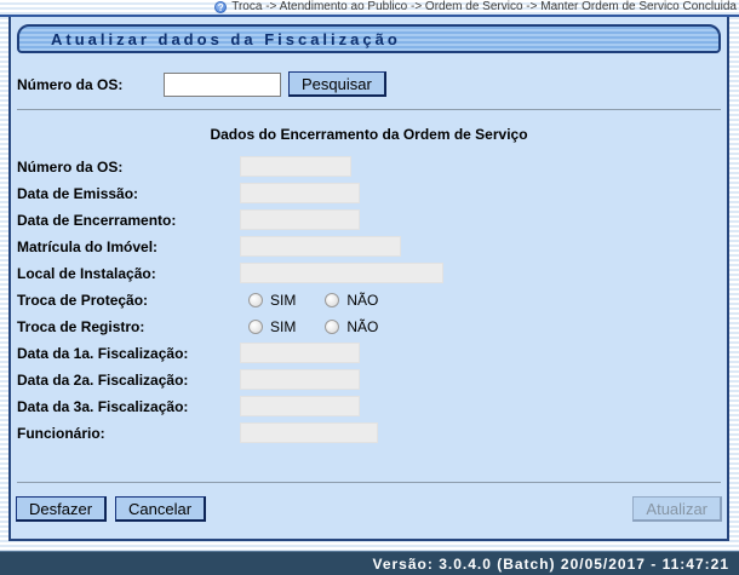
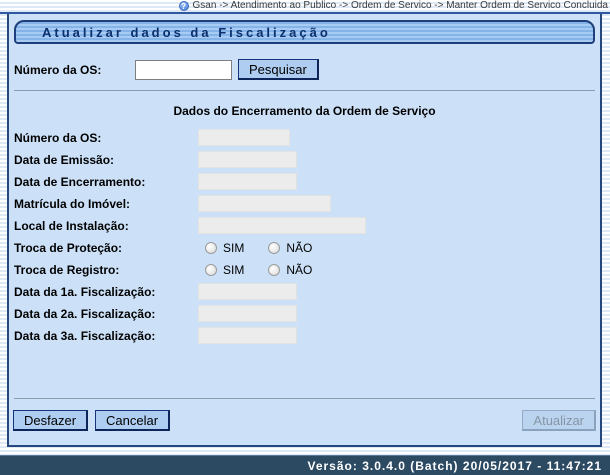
  ?
- Troca -> Atendimento ao Publico -> Ordem de Servico -> Manter Ordem de Servico Concluida
+ Gsan -> Atendimento ao Publico -> Ordem de Servico -> Manter Ordem de Servico Concluida
  Atualizar dados da Fiscalização
  Número da OS:
  Pesquisar
  Dados do Encerramento da Ordem de Serviço
  Número da OS:
  Data de Emissão:
  Data de Encerramento:
  Matrícula do Imóvel:
  Local de Instalação:
  Troca de Proteção:
  SIM
  NÃO
  Troca de Registro:
  SIM
  NÃO
  Data da 1a. Fiscalização:
  Data da 2a. Fiscalização:
  Data da 3a. Fiscalização:
- Funcionário:
  Desfazer
  Cancelar
  Atualizar
  Versão: 3.0.4.0 (Batch) 20/05/2017 - 11:47:21
